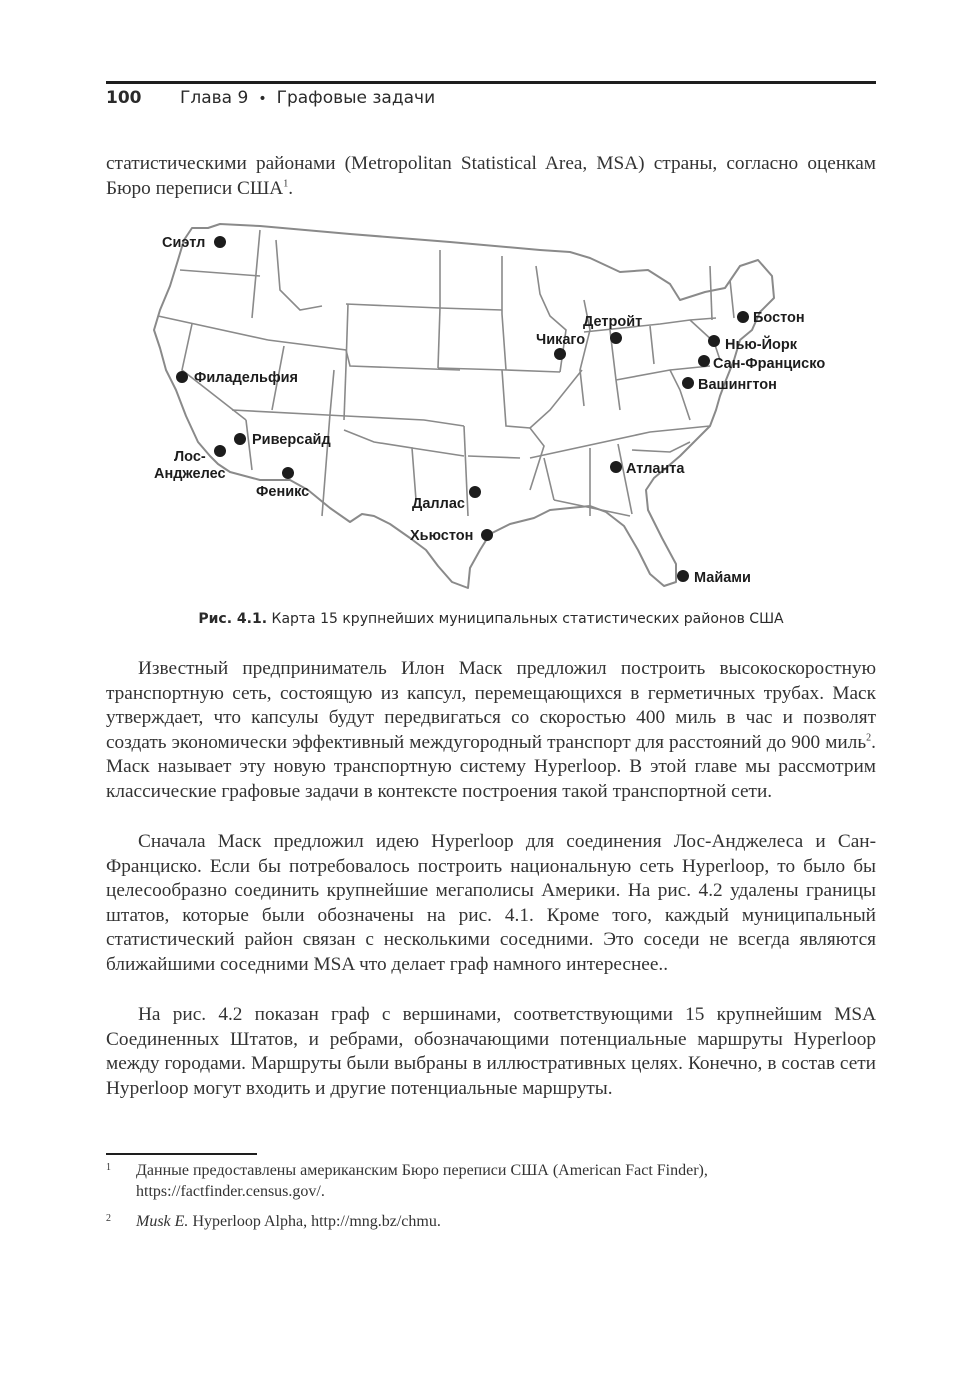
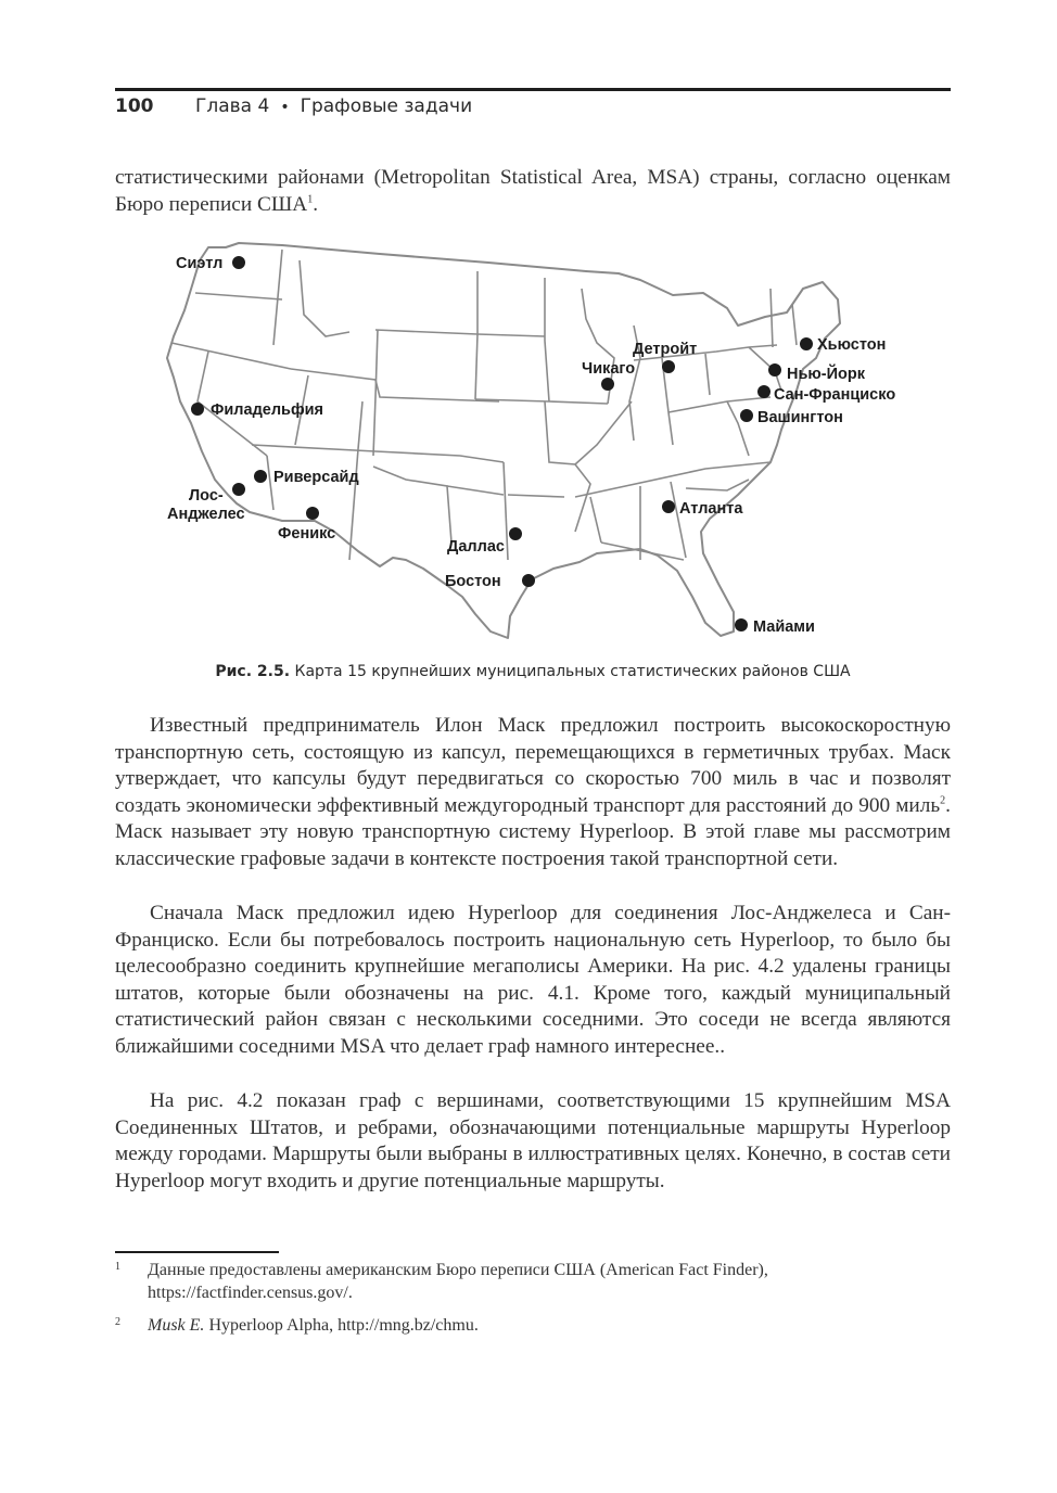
- 100 Глава 9 • Графовые задачи
+ 100 Глава 4 • Графовые задачи
  статистическими районами (Metropolitan Statistical Area, MSA) страны, согласно оценкам Бюро переписи США1.
  Сиэтл
  Филадельфия
  Риверсайд
  Лос-
  Анджелес
  Феникс
  Даллас
- Хьюстон
+ Бостон
  Чикаго
  Детройт
  Атланта
  Майами
- Бостон
+ Хьюстон
  Нью-Йорк
  Сан-Франциско
  Вашингтон
- Рис. 4.1. Карта 15 крупнейших муниципальных статистических районов США
+ Рис. 2.5. Карта 15 крупнейших муниципальных статистических районов США
- Известный предприниматель Илон Маск предложил построить высокоскоростную транспортную сеть, состоящую из капсул, перемещающихся в герметичных трубах. Маск утверждает, что капсулы будут передвигаться со скоростью 400 миль в час и позволят создать экономически эффективный междугородный транспорт для расстояний до 900 миль2. Маск называет эту новую транспортную систему Hyperloop. В этой главе мы рассмотрим классические графовые задачи в контексте построения такой транспортной сети.
+ Известный предприниматель Илон Маск предложил построить высокоскоростную транспортную сеть, состоящую из капсул, перемещающихся в герметичных трубах. Маск утверждает, что капсулы будут передвигаться со скоростью 700 миль в час и позволят создать экономически эффективный междугородный транспорт для расстояний до 900 миль2. Маск называет эту новую транспортную систему Hyperloop. В этой главе мы рассмотрим классические графовые задачи в контексте построения такой транспортной сети.
  Сначала Маск предложил идею Hyperloop для соединения Лос-Анджелеса и Сан-Франциско. Если бы потребовалось построить национальную сеть Hyperloop, то было бы целесообразно соединить крупнейшие мегаполисы Америки. На рис. 4.2 удалены границы штатов, которые были обозначены на рис. 4.1. Кроме того, каждый муниципальный статистический район связан с несколькими соседними. Это соседи не всегда являются ближайшими соседними MSA что делает граф намного интереснее..
  На рис. 4.2 показан граф с вершинами, соответствующими 15 крупнейшим MSA Соединенных Штатов, и ребрами, обозначающими потенциальные маршруты Hyperloop между городами. Маршруты были выбраны в иллюстративных целях. Конечно, в состав сети Hyperloop могут входить и другие потенциальные маршруты.
  1
  Данные предоставлены американским Бюро переписи США (American Fact Finder), https://factfinder.census.gov/.
  2
  Musk E. Hyperloop Alpha, http://mng.bz/chmu.
